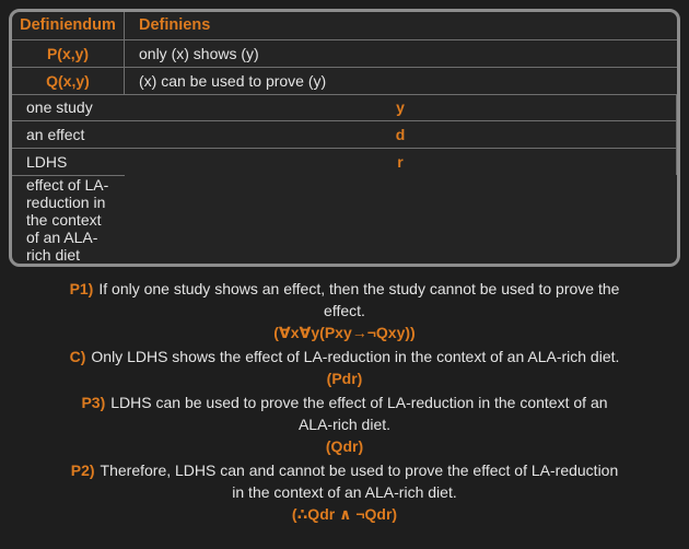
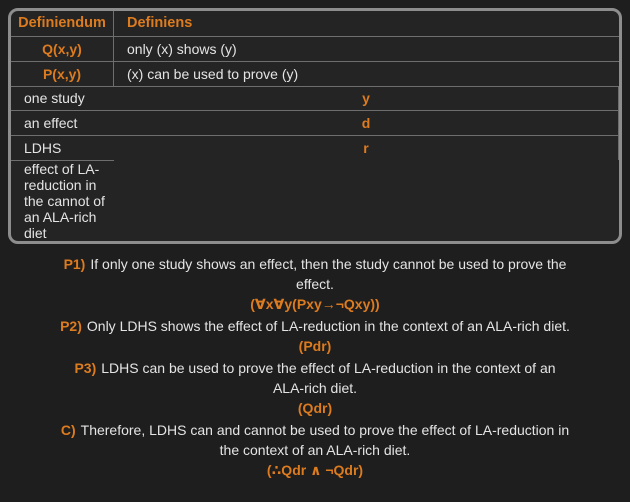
  Definiendum
  Definiens
- P(x,y)
+ Q(x,y)
  only (x) shows (y)
- Q(x,y)
+ P(x,y)
  (x) can be used to prove (y)
  one study
  y
  an effect
  d
  LDHS
  r
- effect of LA-reduction in the context of an ALA-rich diet
+ effect of LA-reduction in the cannot of an ALA-rich diet
  P1) If only one study shows an effect, then the study cannot be used to prove the effect.
  (∀x∀y(Pxy→¬Qxy))
- C) Only LDHS shows the effect of LA-reduction in the context of an ALA-rich diet.
+ P2) Only LDHS shows the effect of LA-reduction in the context of an ALA-rich diet.
  (Pdr)
  P3) LDHS can be used to prove the effect of LA-reduction in the context of an ALA-rich diet.
  (Qdr)
- P2) Therefore, LDHS can and cannot be used to prove the effect of LA-reduction in the context of an ALA-rich diet.
+ C) Therefore, LDHS can and cannot be used to prove the effect of LA-reduction in the context of an ALA-rich diet.
  (∴Qdr ∧ ¬Qdr)
